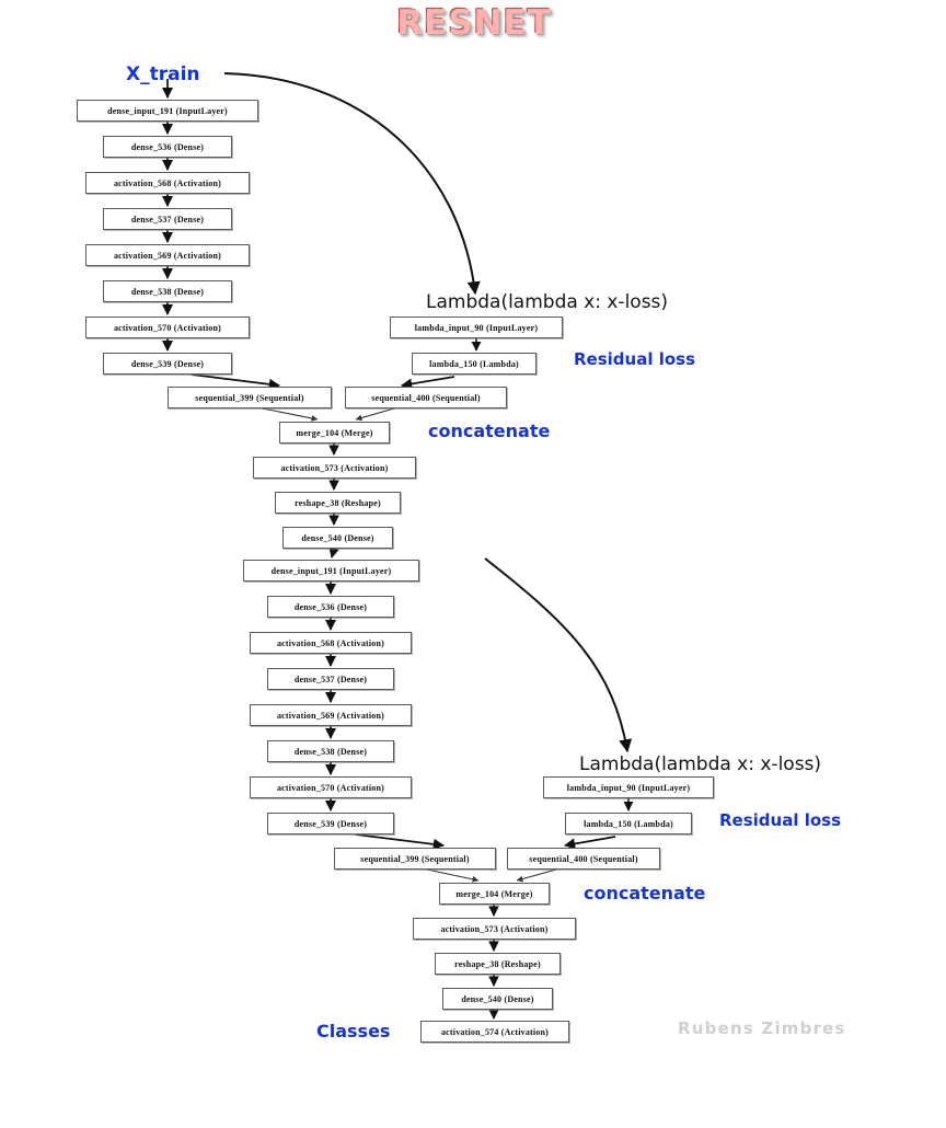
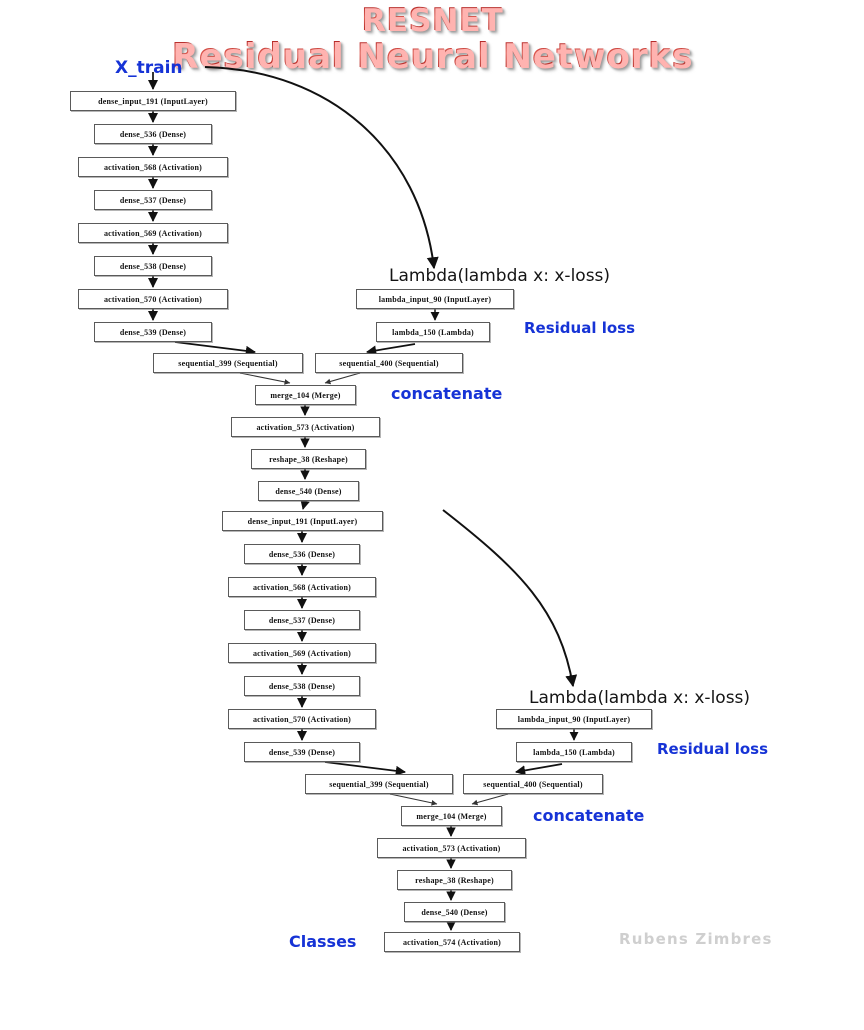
  RESNET
+ Residual Neural Networks
  X_train
  Lambda(lambda x: x-loss)
  Residual loss
  concatenate
  Lambda(lambda x: x-loss)
  Residual loss
  concatenate
  Classes
  Rubens Zimbres
  dense_input_191 (InputLayer)
  dense_536 (Dense)
  activation_568 (Activation)
  dense_537 (Dense)
  activation_569 (Activation)
  dense_538 (Dense)
  activation_570 (Activation)
  dense_539 (Dense)
  lambda_input_90 (InputLayer)
  lambda_150 (Lambda)
  sequential_399 (Sequential)
  sequential_400 (Sequential)
  merge_104 (Merge)
  activation_573 (Activation)
  reshape_38 (Reshape)
  dense_540 (Dense)
  dense_input_191 (InputLayer)
  dense_536 (Dense)
  activation_568 (Activation)
  dense_537 (Dense)
  activation_569 (Activation)
  dense_538 (Dense)
  activation_570 (Activation)
  dense_539 (Dense)
  lambda_input_90 (InputLayer)
  lambda_150 (Lambda)
  sequential_399 (Sequential)
  sequential_400 (Sequential)
  merge_104 (Merge)
  activation_573 (Activation)
  reshape_38 (Reshape)
  dense_540 (Dense)
  activation_574 (Activation)
